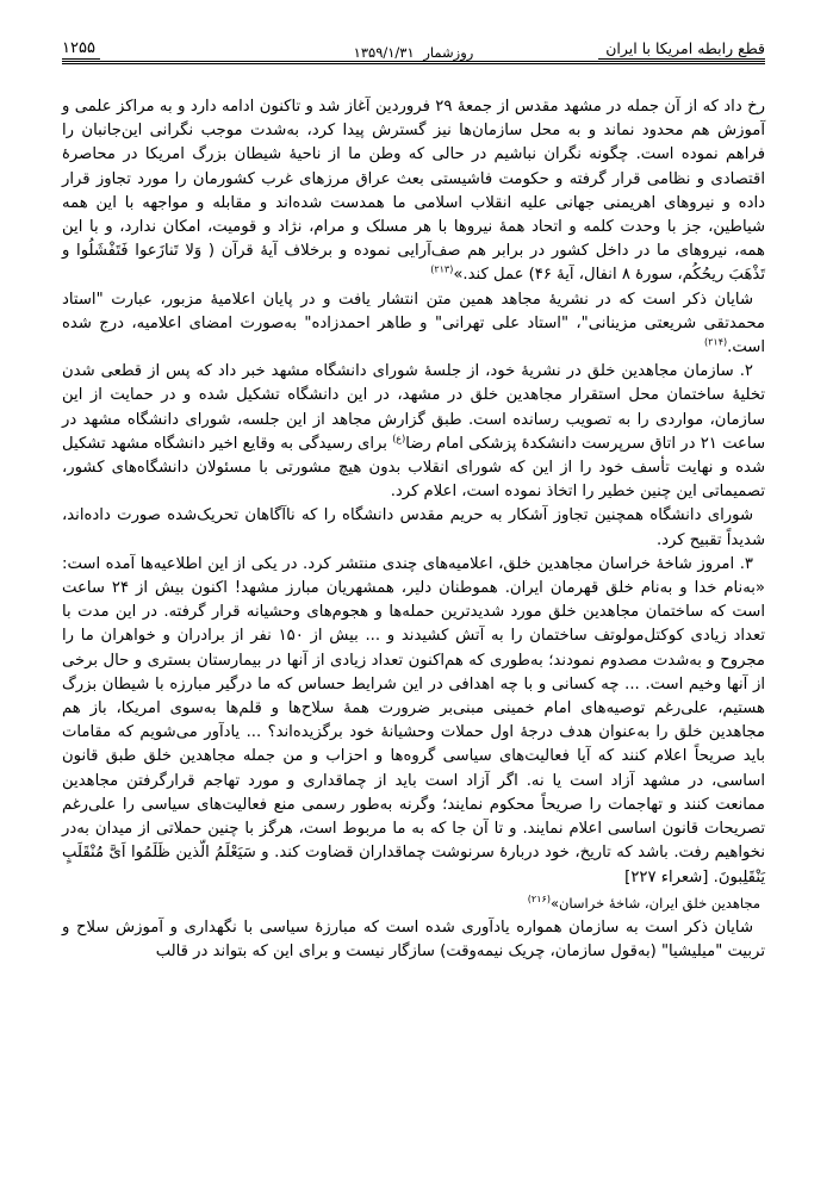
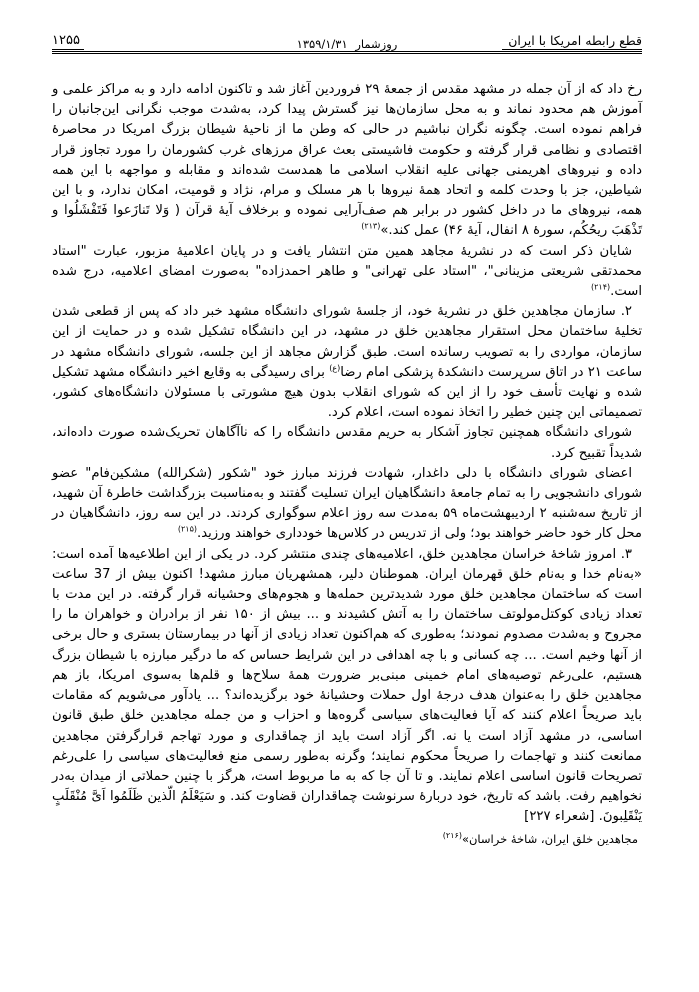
  قطع رابطه امریکا با ایران
  روزشمار ۱۳۵۹/۱/۳۱
  ۱۲۵۵
  رخ داد که از آن جمله در مشهد مقدس از جمعهٔ ۲۹ فروردین آغاز شد و تاکنون ادامه دارد و به مراکز علمی و آموزش هم محدود نماند و به محل سازمان‌ها نیز گسترش پیدا کرد، به‌شدت موجب نگرانی این‌جانبان را فراهم نموده است. چگونه نگران نباشیم در حالی که وطن ما از ناحیهٔ شیطان بزرگ امریکا در محاصرهٔ اقتصادی و نظامی قرار گرفته و حکومت فاشیستی بعث عراق مرزهای غرب کشورمان را مورد تجاوز قرار داده و نیروهای اهریمنی جهانی علیه انقلاب اسلامی ما همدست شده‌اند و مقابله و مواجهه با این همه شیاطین، جز با وحدت کلمه و اتحاد همهٔ نیروها با هر مسلک و مرام، نژاد و قومیت، امکان ندارد، و با این همه، نیروهای ما در داخل کشور در برابر هم صف‌آرایی نموده و برخلاف آیهٔ قرآن ( وَلا تَنازَعوا فَتَفْشَلُوا و تَذْهَبَ ریحُکُم، سورهٔ ۸ انفال، آیهٔ ۴۶) عمل کند.»(۲۱۳)
  شایان ذکر است که در نشریهٔ مجاهد همین متن انتشار یافت و در پایان اعلامیهٔ مزبور، عبارت "استاد محمدتقی شریعتی مزینانی"، "استاد علی تهرانی" و طاهر احمدزاده" به‌صورت امضای اعلامیه، درج شده است.(۲۱۴)
  ۲. سازمان مجاهدین خلق در نشریهٔ خود، از جلسهٔ شورای دانشگاه مشهد خبر داد که پس از قطعی شدن تخلیهٔ ساختمان محل استقرار مجاهدین خلق در مشهد، در این دانشگاه تشکیل شده و در حمایت از این سازمان، مواردی را به تصویب رسانده است. طبق گزارش مجاهد از این جلسه، شورای دانشگاه مشهد در ساعت ۲۱ در اتاق سرپرست دانشکدهٔ پزشکی امام رضا(ع) برای رسیدگی به وقایع اخیر دانشگاه مشهد تشکیل شده و نهایت تأسف خود را از این که شورای انقلاب بدون هیچ مشورتی با مسئولان دانشگاه‌های کشور، تصمیماتی این چنین خطیر را اتخاذ نموده است، اعلام کرد.
  شورای دانشگاه همچنین تجاوز آشکار به حریم مقدس دانشگاه را که ناآگاهان تحریک‌شده صورت داده‌اند، شدیداً تقبیح کرد.
+ اعضای شورای دانشگاه با دلی داغدار، شهادت فرزند مبارز خود "شکور (شکرالله) مشکین‌فام" عضو شورای دانشجویی را به تمام جامعهٔ دانشگاهیان ایران تسلیت گفتند و به‌مناسبت بزرگداشت خاطرهٔ آن شهید، از تاریخ سه‌شنبه ۲ اردیبهشت‌ماه ۵۹ به‌مدت سه روز اعلام سوگواری کردند. در این سه روز، دانشگاهیان در محل کار خود حاضر خواهند بود؛ ولی از تدریس در کلاس‌ها خودداری خواهند ورزید.(۲۱۵)
- ۳. امروز شاخهٔ خراسان مجاهدین خلق، اعلامیه‌های چندی منتشر کرد. در یکی از این اطلاعیه‌ها آمده است: «به‌نام خدا و به‌نام خلق قهرمان ایران. هموطنان دلیر، همشهریان مبارز مشهد! اکنون بیش از ۲۴ ساعت است که ساختمان مجاهدین خلق مورد شدیدترین حمله‌ها و هجوم‌های وحشیانه قرار گرفته. در این مدت با تعداد زیادی کوکتل‌مولوتف ساختمان را به آتش کشیدند و ... بیش از ۱۵۰ نفر از برادران و خواهران ما را مجروح و به‌شدت مصدوم نمودند؛ به‌طوری که هم‌اکنون تعداد زیادی از آنها در بیمارستان بستری و حال برخی از آنها وخیم است. ... چه کسانی و با چه اهدافی در این شرایط حساس که ما درگیر مبارزه با شیطان بزرگ هستیم، علی‌رغم توصیه‌های امام خمینی مبنی‌بر ضرورت همهٔ سلاح‌ها و قلم‌ها به‌سوی امریکا، باز هم مجاهدین خلق را به‌عنوان هدف درجهٔ اول حملات وحشیانهٔ خود برگزیده‌اند؟ ... یادآور می‌شویم که مقامات باید صریحاً اعلام کنند که آیا فعالیت‌های سیاسی گروه‌ها و احزاب و من جمله مجاهدین خلق طبق قانون اساسی، در مشهد آزاد است یا نه. اگر آزاد است باید از چماقداری و مورد تهاجم قرارگرفتن مجاهدین ممانعت کنند و تهاجمات را صریحاً محکوم نمایند؛ وگرنه به‌طور رسمی منع فعالیت‌های سیاسی را علی‌رغم تصریحات قانون اساسی اعلام نمایند. و تا آن جا که به ما مربوط است، هرگز با چنین حملاتی از میدان به‌در نخواهیم رفت. باشد که تاریخ، خود دربارهٔ سرنوشت چماقداران قضاوت کند. و سَیَعْلَمُ الّذین ظَلَمُوا اَیَّ مُنْقَلَبٍ یَنْقَلِبونَ. [شعراء ۲۲۷]
+ ۳. امروز شاخهٔ خراسان مجاهدین خلق، اعلامیه‌های چندی منتشر کرد. در یکی از این اطلاعیه‌ها آمده است: «به‌نام خدا و به‌نام خلق قهرمان ایران. هموطنان دلیر، همشهریان مبارز مشهد! اکنون بیش از 37 ساعت است که ساختمان مجاهدین خلق مورد شدیدترین حمله‌ها و هجوم‌های وحشیانه قرار گرفته. در این مدت با تعداد زیادی کوکتل‌مولوتف ساختمان را به آتش کشیدند و ... بیش از ۱۵۰ نفر از برادران و خواهران ما را مجروح و به‌شدت مصدوم نمودند؛ به‌طوری که هم‌اکنون تعداد زیادی از آنها در بیمارستان بستری و حال برخی از آنها وخیم است. ... چه کسانی و با چه اهدافی در این شرایط حساس که ما درگیر مبارزه با شیطان بزرگ هستیم، علی‌رغم توصیه‌های امام خمینی مبنی‌بر ضرورت همهٔ سلاح‌ها و قلم‌ها به‌سوی امریکا، باز هم مجاهدین خلق را به‌عنوان هدف درجهٔ اول حملات وحشیانهٔ خود برگزیده‌اند؟ ... یادآور می‌شویم که مقامات باید صریحاً اعلام کنند که آیا فعالیت‌های سیاسی گروه‌ها و احزاب و من جمله مجاهدین خلق طبق قانون اساسی، در مشهد آزاد است یا نه. اگر آزاد است باید از چماقداری و مورد تهاجم قرارگرفتن مجاهدین ممانعت کنند و تهاجمات را صریحاً محکوم نمایند؛ وگرنه به‌طور رسمی منع فعالیت‌های سیاسی را علی‌رغم تصریحات قانون اساسی اعلام نمایند. و تا آن جا که به ما مربوط است، هرگز با چنین حملاتی از میدان به‌در نخواهیم رفت. باشد که تاریخ، خود دربارهٔ سرنوشت چماقداران قضاوت کند. و سَیَعْلَمُ الّذین ظَلَمُوا اَیَّ مُنْقَلَبٍ یَنْقَلِبونَ. [شعراء ۲۲۷]
  مجاهدین خلق ایران، شاخهٔ خراسان»(۲۱۶)
- شایان ذکر است به سازمان همواره یادآوری شده است که مبارزهٔ سیاسی با نگهداری و آموزش سلاح و تربیت "میلیشیا" (به‌قول سازمان، چریک نیمه‌وقت) سازگار نیست و برای این که بتواند در قالب
